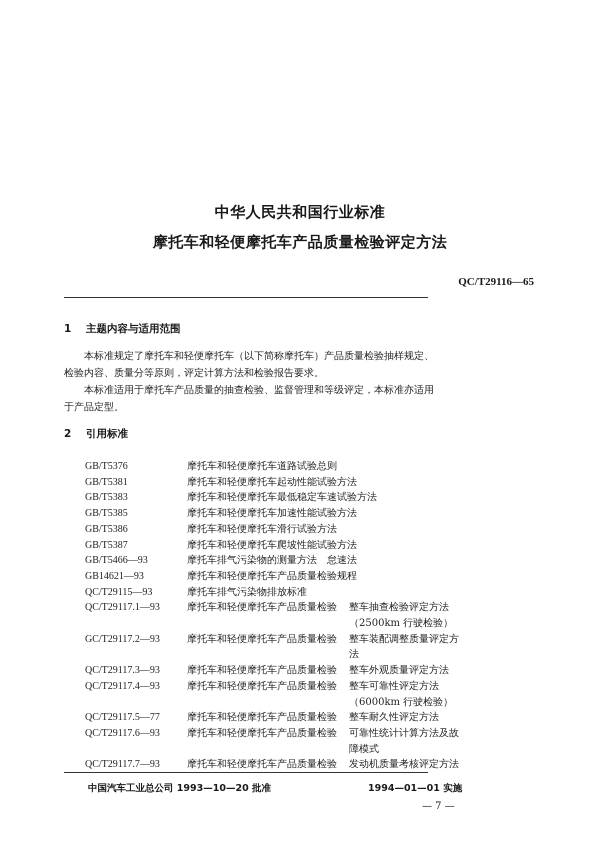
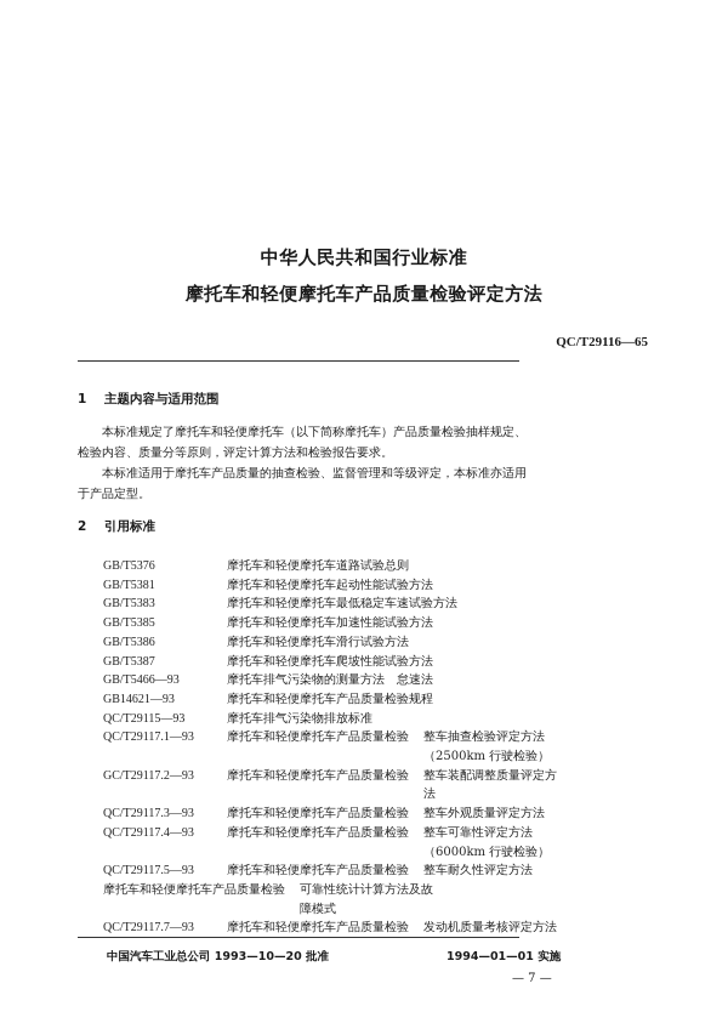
  中华人民共和国行业标准
  摩托车和轻便摩托车产品质量检验评定方法
  QC/T29116—65
  1 主题内容与适用范围
  本标准规定了摩托车和轻便摩托车（以下简称摩托车）产品质量检验抽样规定、检验内容、质量分等原则，评定计算方法和检验报告要求。
  本标准适用于摩托车产品质量的抽查检验、监督管理和等级评定，本标准亦适用于产品定型。
  2 引用标准
  GB/T5376
  摩托车和轻便摩托车道路试验总则
  GB/T5381
  摩托车和轻便摩托车起动性能试验方法
  GB/T5383
  摩托车和轻便摩托车最低稳定车速试验方法
  GB/T5385
  摩托车和轻便摩托车加速性能试验方法
  GB/T5386
  摩托车和轻便摩托车滑行试验方法
  GB/T5387
  摩托车和轻便摩托车爬坡性能试验方法
  GB/T5466—93
  摩托车排气污染物的测量方法 怠速法
  GB14621—93
  摩托车和轻便摩托车产品质量检验规程
  QC/T29115—93
  摩托车排气污染物排放标准
  QC/T29117.1—93
  摩托车和轻便摩托车产品质量检验
  整车抽查检验评定方法（2500km 行驶检验）
  GC/T29117.2—93
  摩托车和轻便摩托车产品质量检验
  整车装配调整质量评定方法
  QC/T29117.3—93
  摩托车和轻便摩托车产品质量检验
  整车外观质量评定方法
  QC/T29117.4—93
  摩托车和轻便摩托车产品质量检验
  整车可靠性评定方法（6000km 行驶检验）
- QC/T29117.5—77
+ QC/T29117.5—93
  摩托车和轻便摩托车产品质量检验
  整车耐久性评定方法
- QC/T29117.6—93
  摩托车和轻便摩托车产品质量检验
  可靠性统计计算方法及故障模式
  QC/T29117.7—93
  摩托车和轻便摩托车产品质量检验
  发动机质量考核评定方法
  中国汽车工业总公司 1993—10—20 批准
  1994—01—01 实施
  — 7 —
